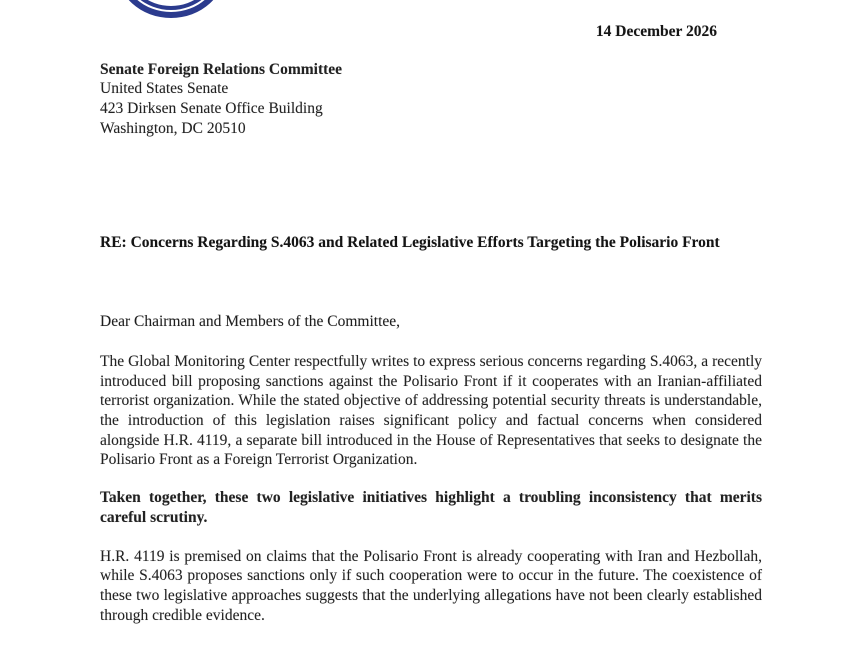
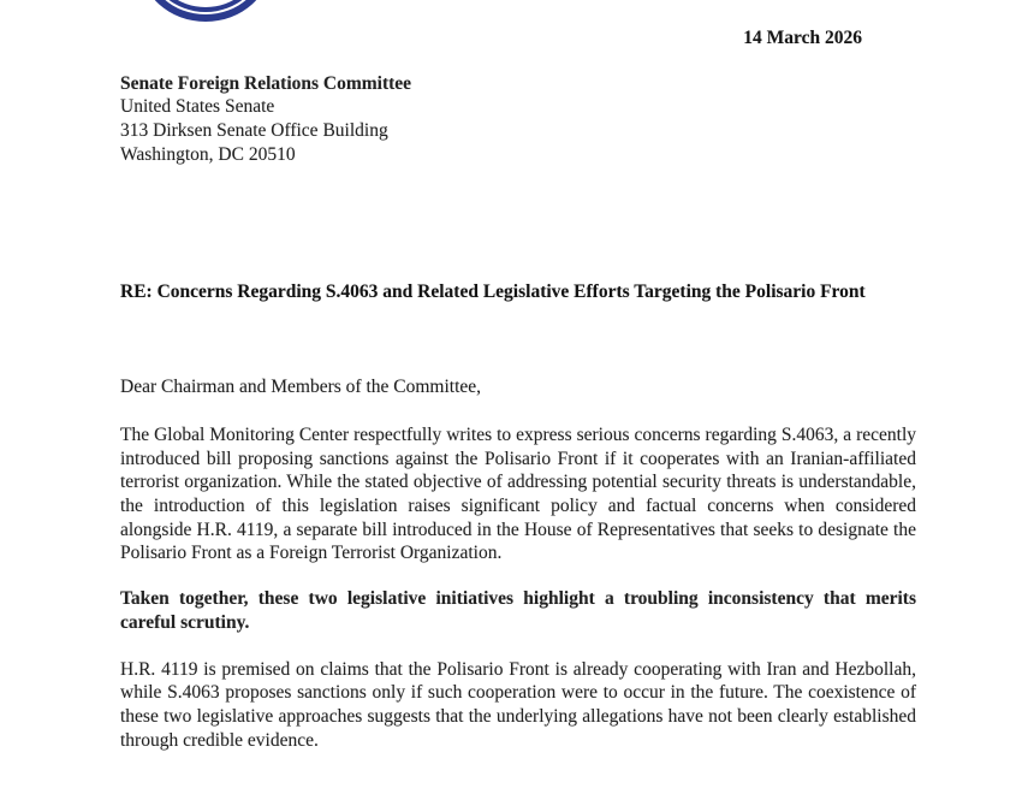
- 14 December 2026
+ 14 March 2026
  Senate Foreign Relations Committee
  United States Senate
- 423 Dirksen Senate Office Building
+ 313 Dirksen Senate Office Building
  Washington, DC 20510
  RE: Concerns Regarding S.4063 and Related Legislative Efforts Targeting the Polisario Front
  Dear Chairman and Members of the Committee,
  The Global Monitoring Center respectfully writes to express serious concerns regarding S.4063, a recently introduced bill proposing sanctions against the Polisario Front if it cooperates with an Iranian-affiliated terrorist organization. While the stated objective of addressing potential security threats is understandable, the introduction of this legislation raises significant policy and factual concerns when considered alongside H.R. 4119, a separate bill introduced in the House of Representatives that seeks to designate the Polisario Front as a Foreign Terrorist Organization.
  Taken together, these two legislative initiatives highlight a troubling inconsistency that merits careful scrutiny.
  H.R. 4119 is premised on claims that the Polisario Front is already cooperating with Iran and Hezbollah, while S.4063 proposes sanctions only if such cooperation were to occur in the future. The coexistence of these two legislative approaches suggests that the underlying allegations have not been clearly established through credible evidence.
